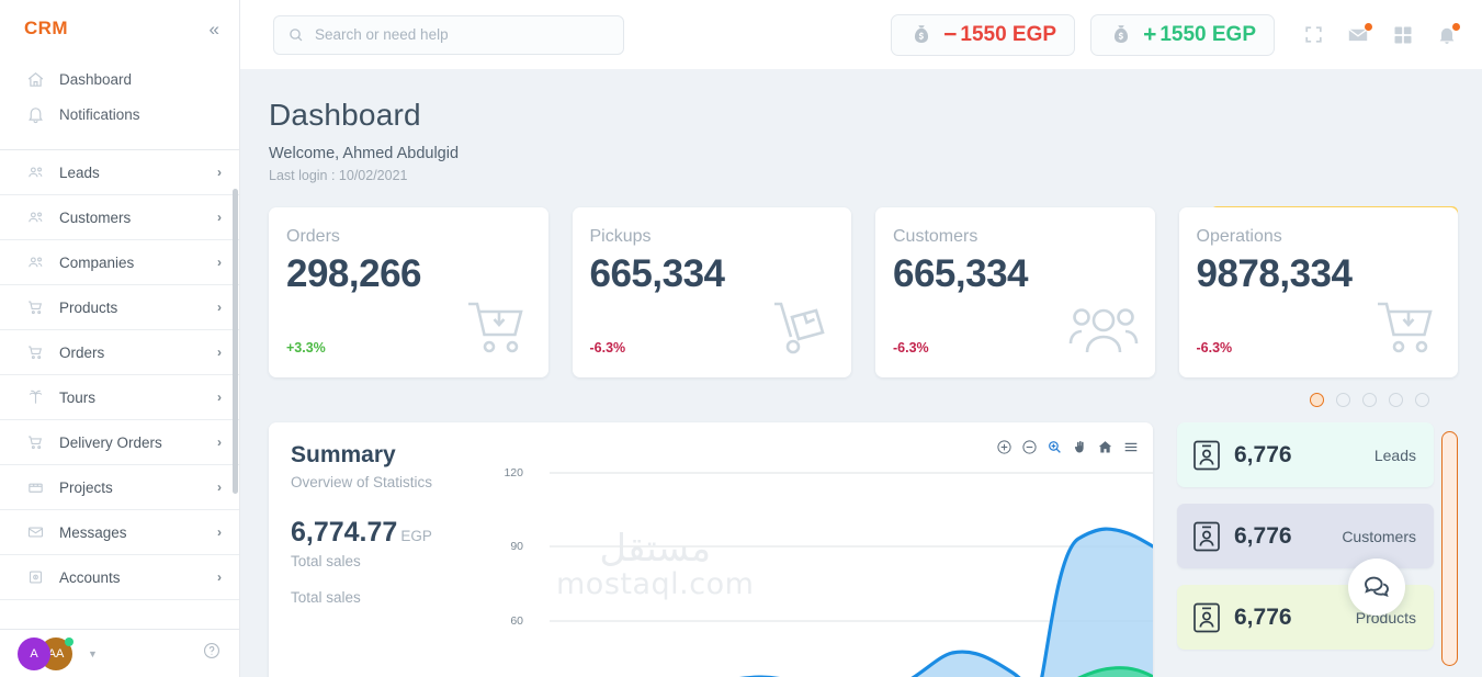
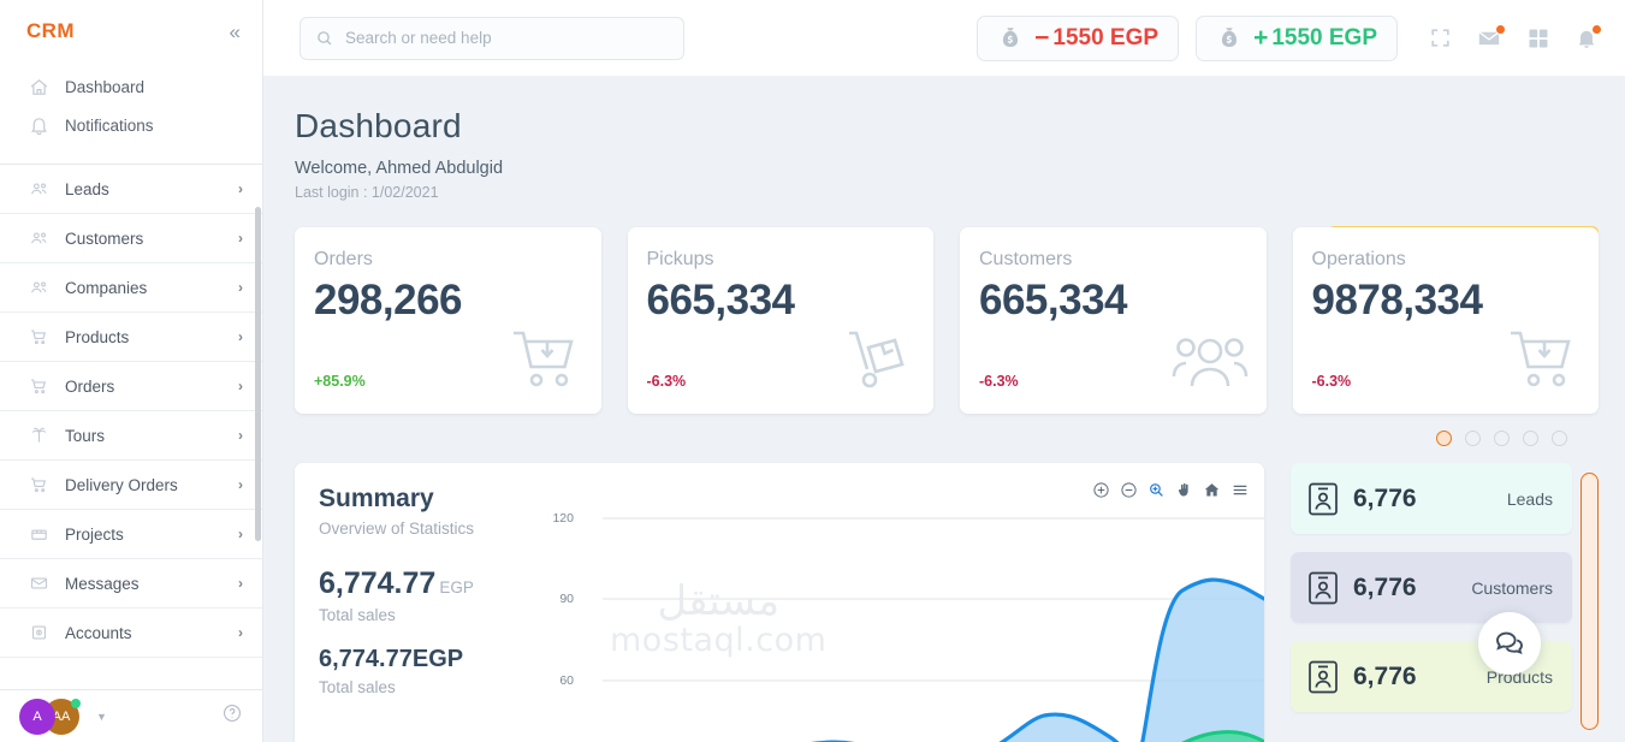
  CRM
  «
  Dashboard
  Notifications
  Leads
  ›
  Customers
  ›
  Companies
  ›
  Products
  ›
  Orders
  ›
  Tours
  ›
  Delivery Orders
  ›
  Projects
  ›
  Messages
  ›
  Accounts
  ›
  AA
  A
  ▼
  Search or need help
  −
  1550 EGP
  +
  1550 EGP
  Dashboard
  Welcome, Ahmed Abdulgid
- Last login : 10/02/2021
+ Last login : 1/02/2021
  Orders
  298,266
- +3.3%
+ +85.9%
  Pickups
  665,334
  -6.3%
  Customers
  665,334
  -6.3%
  Operations
  9878,334
  -6.3%
  Summary
  Overview of Statistics
  6,774.77 EGP
  Total sales
+ 6,774.77EGP
  Total sales
  120
  90
  60
  6,776
  Leads
  6,776
  Customers
  6,776
  Products
